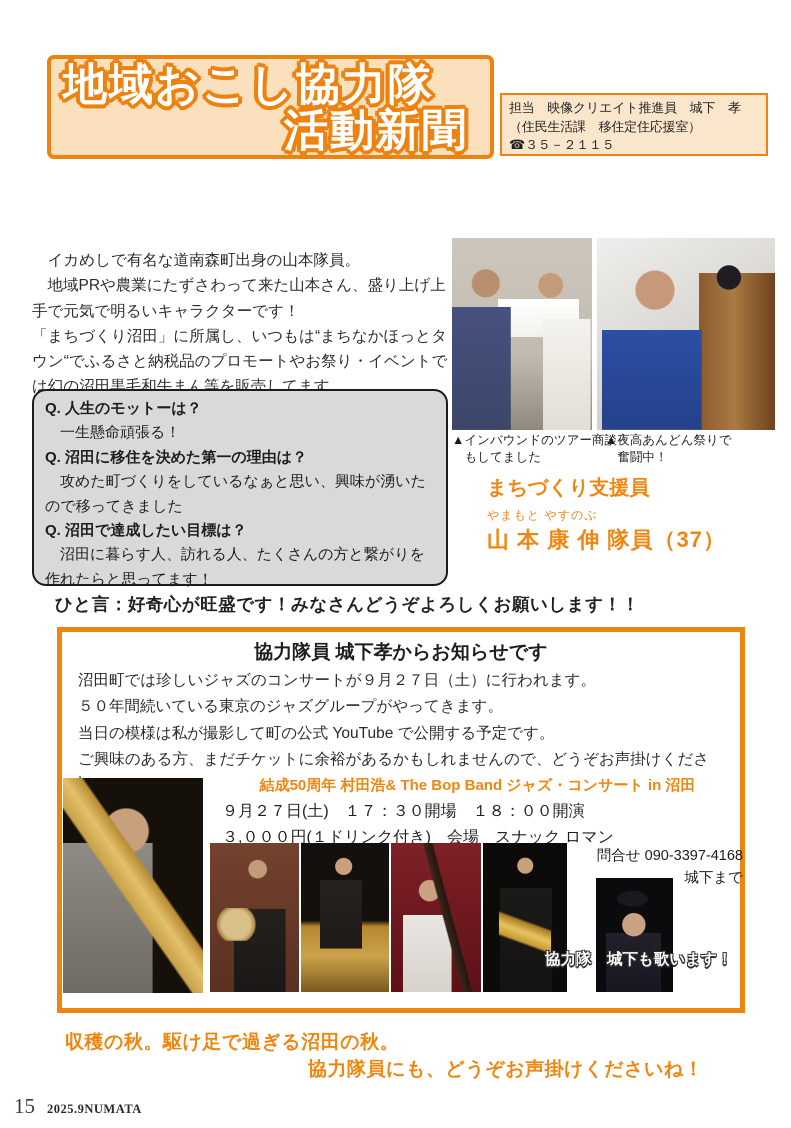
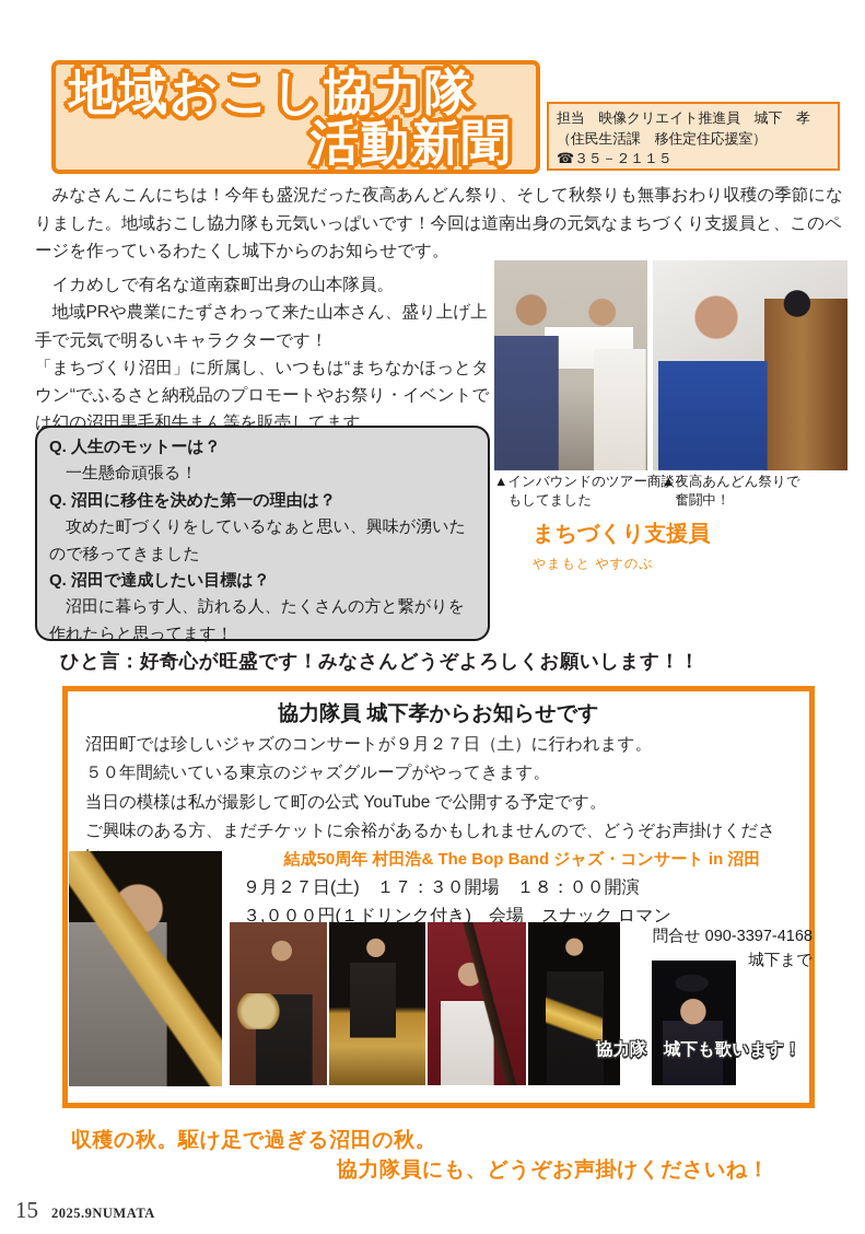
  地域おこし協力隊
  活動新聞
  担当 映像クリエイト推進員 城下 孝
  （住民生活課 移住定住応援室）
  ☎３５－２１１５
+ みなさんこんにちは！今年も盛況だった夜高あんどん祭り、そして秋祭りも無事おわり収穫の季節になりました。地域おこし協力隊も元気いっぱいです！今回は道南出身の元気なまちづくり支援員と、このページを作っているわたくし城下からのお知らせです。
  イカめしで有名な道南森町出身の山本隊員。
  地域PRや農業にたずさわって来た山本さん、盛り上げ上手で元気で明るいキャラクターです！
  「まちづくり沼田」に所属し、いつもは“まちなかほっとタウン“でふるさと納税品のプロモートやお祭り・イベントでは幻の沼田黒毛和牛まん等を販売してます。
  Q. 人生のモットーは？
  一生懸命頑張る！
  Q. 沼田に移住を決めた第一の理由は？
  攻めた町づくりをしているなぁと思い、興味が湧いたので移ってきました
  Q. 沼田で達成したい目標は？
  沼田に暮らす人、訪れる人、たくさんの方と繋がりを作れたらと思ってます！
  ▲インバウンドのツアー商談
  もしてました
  ▲夜高あんどん祭りで
  奮闘中！
  まちづくり支援員
  やまもと やすのぶ
- 山 本 康 伸 隊員（37）
  ひと言：好奇心が旺盛です！みなさんどうぞよろしくお願いします！！
  協力隊員 城下孝からお知らせです
  沼田町では珍しいジャズのコンサートが９月２７日（土）に行われます。
  ５０年間続いている東京のジャズグループがやってきます。
  当日の模様は私が撮影して町の公式 YouTube で公開する予定です。
  ご興味のある方、まだチケットに余裕があるかもしれませんので、どうぞお声掛けくださ
  結成50周年 村田浩& The Bop Band ジャズ・コンサート in 沼田
  ９月２７日(土) １７：３０開場 １８：００開演
  ３,０００円(１ドリンク付き) 会場 スナック ロマン
  問合せ 090-3397-4168
  城下まで
  協力隊 城下も歌います！
  収穫の秋。駆け足で過ぎる沼田の秋。
  協力隊員にも、どうぞお声掛けくださいね！
  15
  2025.9NUMATA
